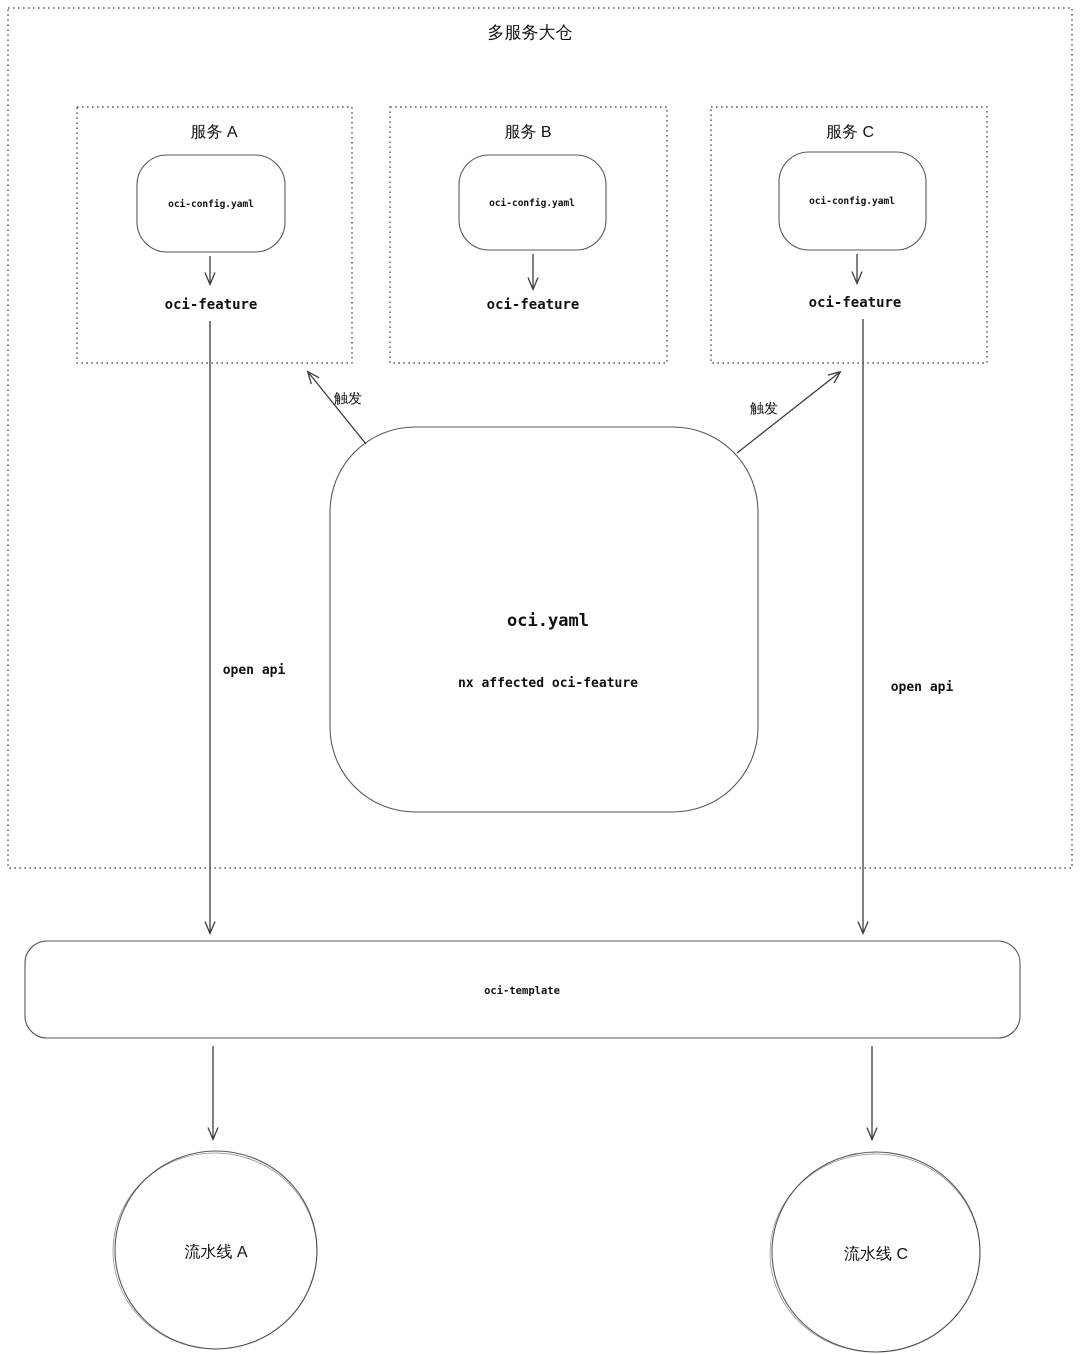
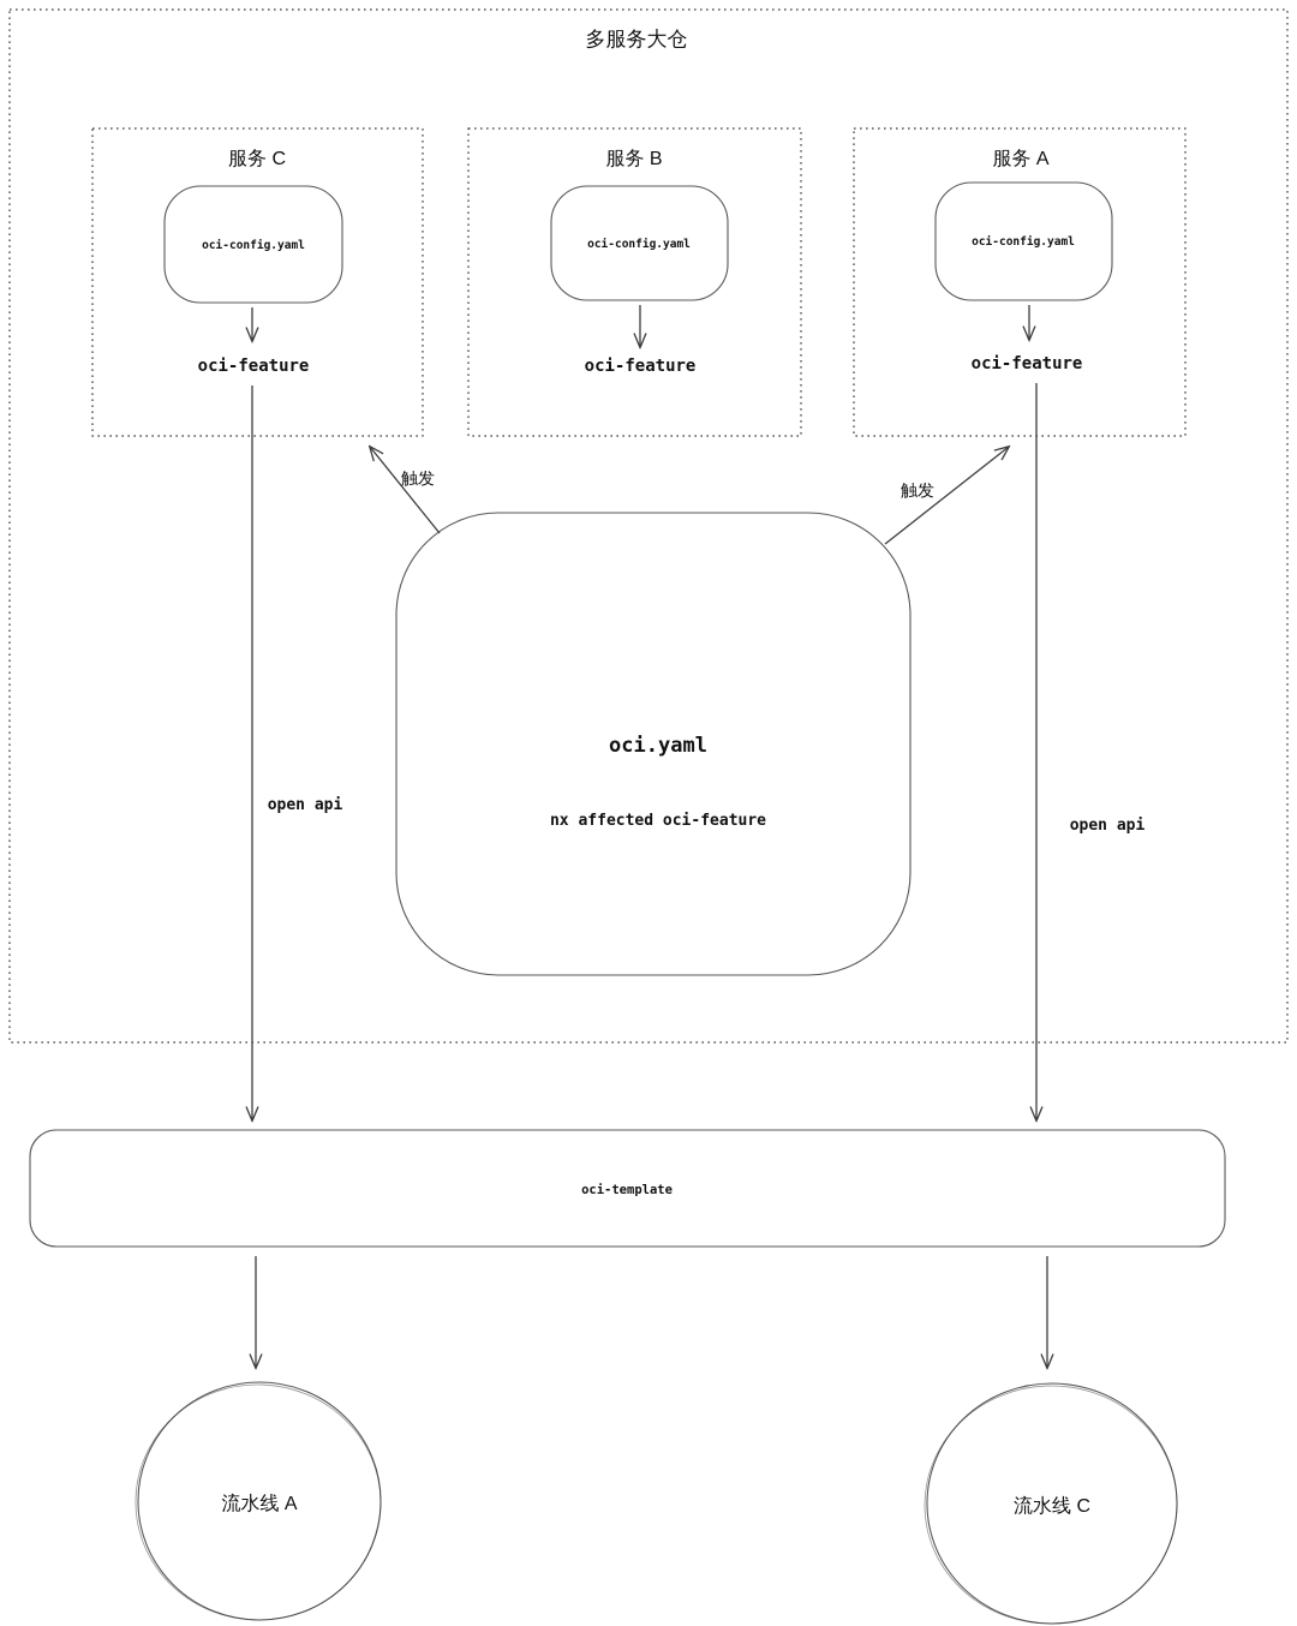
  多服务大仓
- 服务 A
+ 服务 C
  oci-config.yaml
  oci-feature
  服务 B
  oci-config.yaml
  oci-feature
- 服务 C
+ 服务 A
  oci-config.yaml
  oci-feature
  oci.yaml
  nx affected oci-feature
  触发
  触发
  open api
  open api
  oci-template
  流水线 A
  流水线 C
